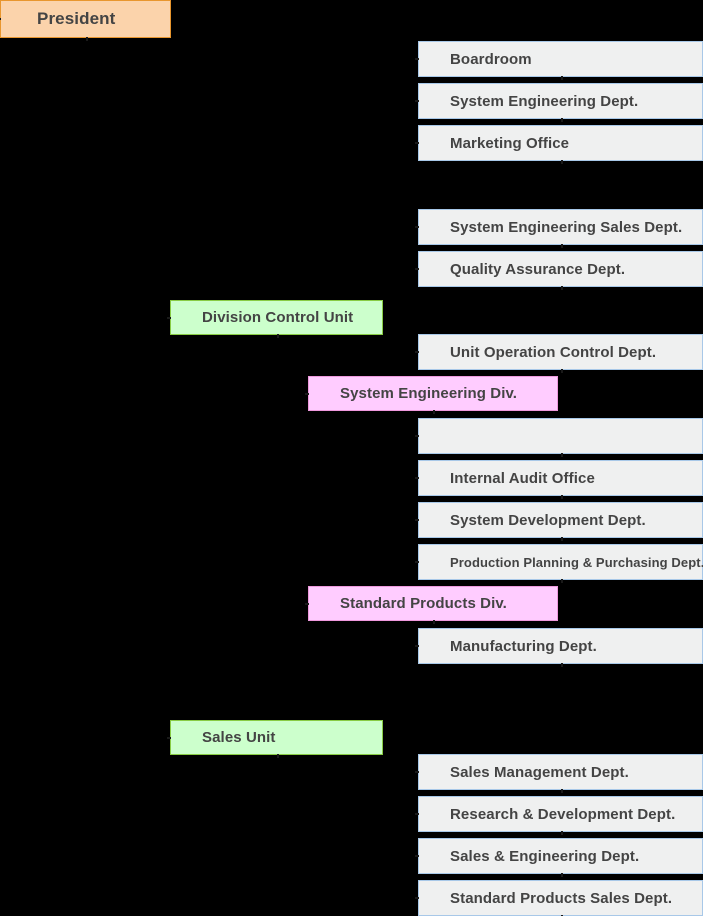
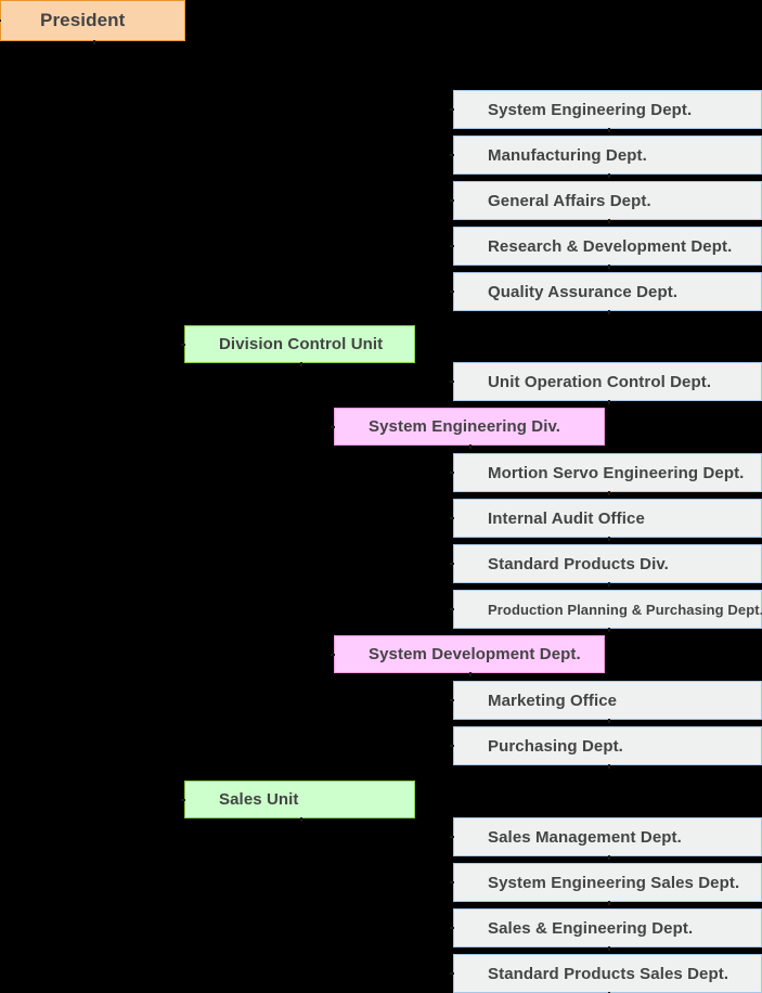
  President
- Boardroom
  System Engineering Dept.
- Marketing Office
+ Manufacturing Dept.
+ General Affairs Dept.
- System Engineering Sales Dept.
+ Research & Development Dept.
  Quality Assurance Dept.
  Division Control Unit
  Unit Operation Control Dept.
  System Engineering Div.
+ Mortion Servo Engineering Dept.
  Internal Audit Office
- System Development Dept.
+ Standard Products Div.
  Production Planning & Purchasing Dept
- Standard Products Div.
+ System Development Dept.
- Manufacturing Dept.
+ Marketing Office
+ Purchasing Dept.
  Sales Unit
  Sales Management Dept.
- Research & Development Dept.
+ System Engineering Sales Dept.
  Sales & Engineering Dept.
  Standard Products Sales Dept.
